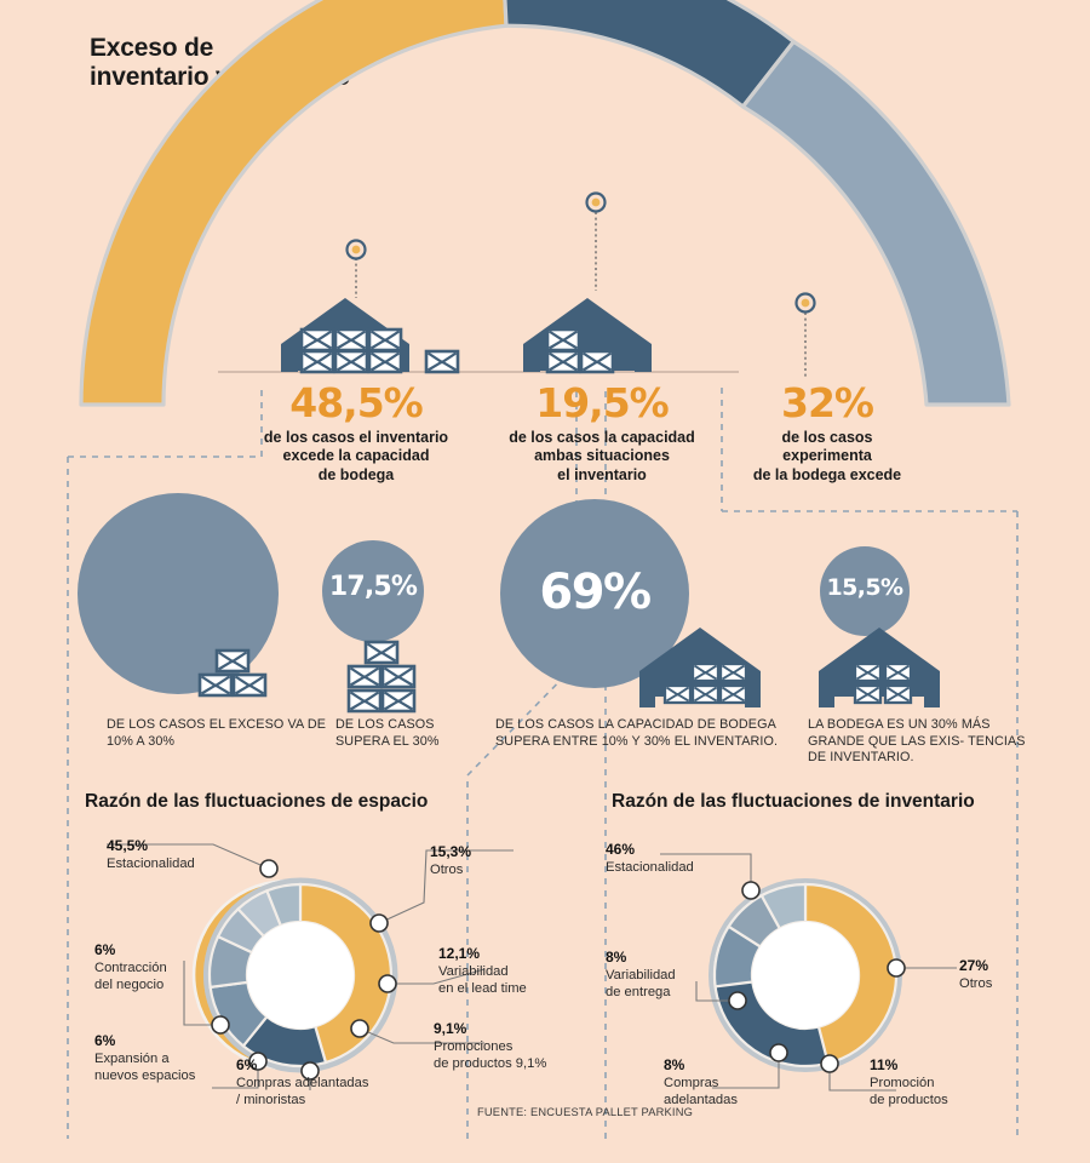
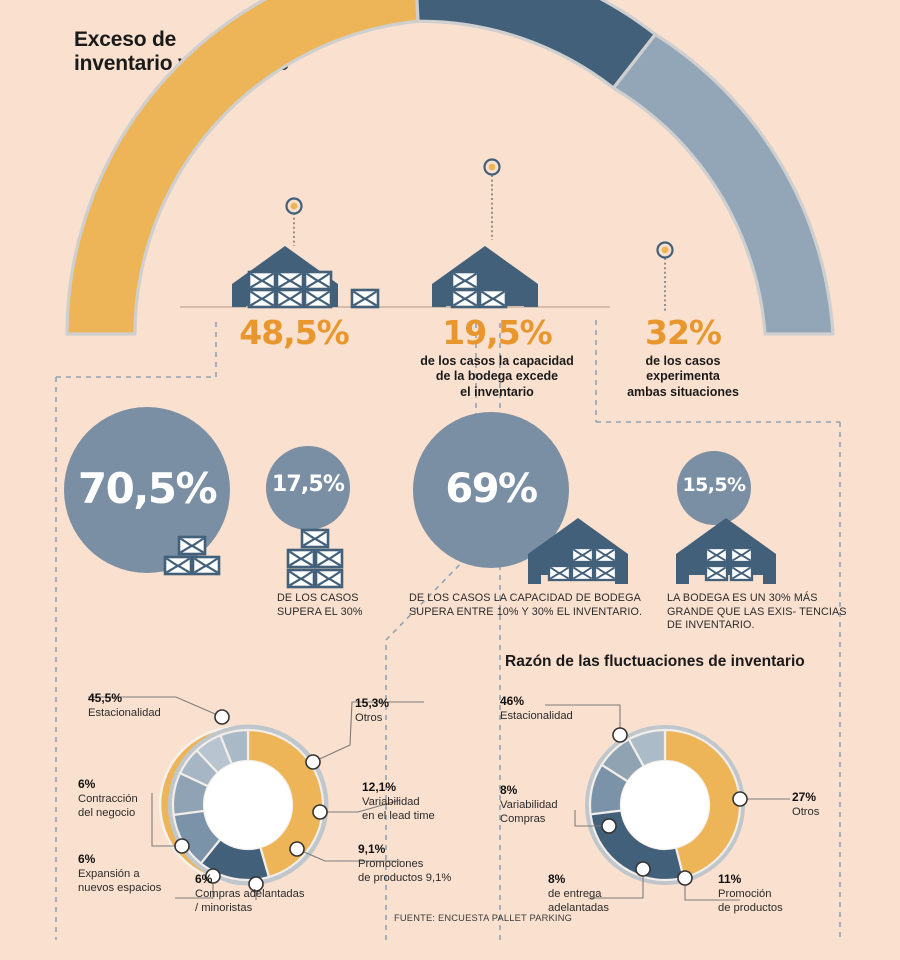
  Exceso de
  48,5%
- de los casos el inventario
- excede la capacidad
- de bodega
  19,5%
  de los casos la capacidad
- ambas situaciones
+ de la bodega excede
  el inventario
  32%
  de los casos
  experimenta
- de la bodega excede
+ ambas situaciones
+ 70,5%
  17,5%
  69%
  15,5%
- DE LOS CASOS EL EXCESO VA DE 10% A 30%
  DE LOS CASOS SUPERA EL 30%
  DE LOS CASOS LA CAPACIDAD DE BODEGA SUPERA ENTRE 10% Y 30% EL INVENTARIO.
  LA BODEGA ES UN 30% MÁS GRANDE QUE LAS EXIS- TENCIAS DE INVENTARIO.
- Razón de las fluctuaciones de espacio
  Razón de las fluctuaciones de inventario
  45,5%
  Estacionalidad
  15,3%
  Otros
  12,1%
  Variabilidad
  en el lead time
  9,1%
  Promociones
  de productos 9,1%
  6%
  Compras adelantadas
  / minoristas
  6%
  Expansión a
  nuevos espacios
  6%
  Contracción
  del negocio
  46%
  Estacionalidad
  27%
  Otros
  11%
  Promoción
  de productos
  8%
- Compras
+ de entrega
  adelantadas
  8%
  Variabilidad
- de entrega
+ Compras
  FUENTE: ENCUESTA PALLET PARKING
